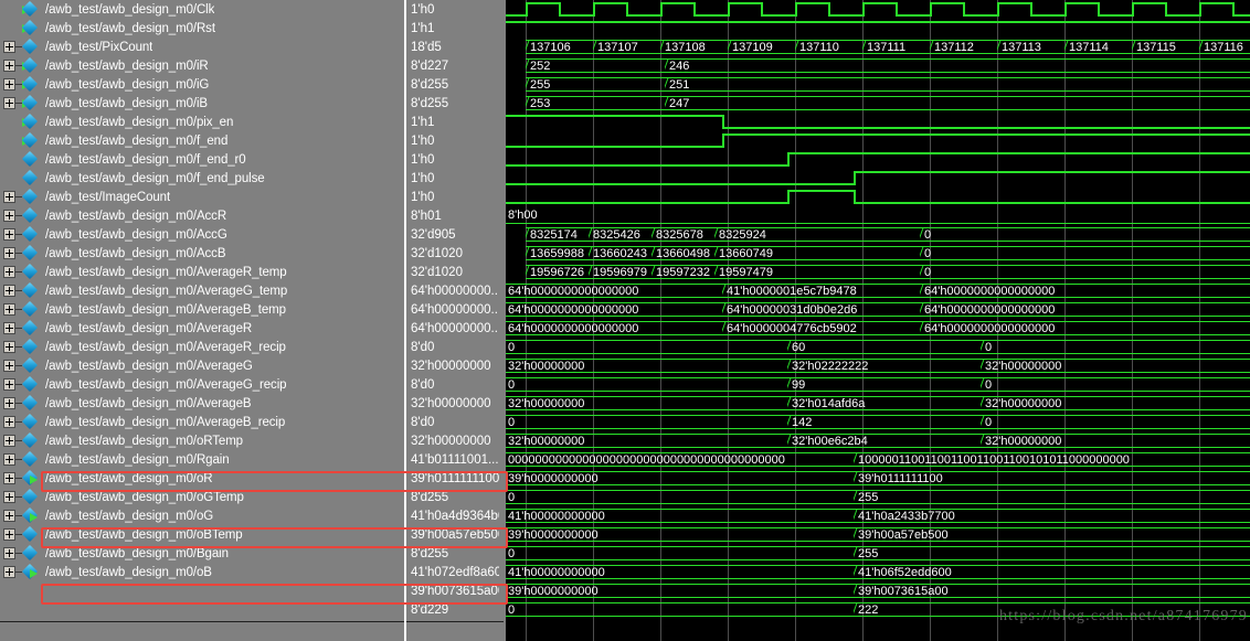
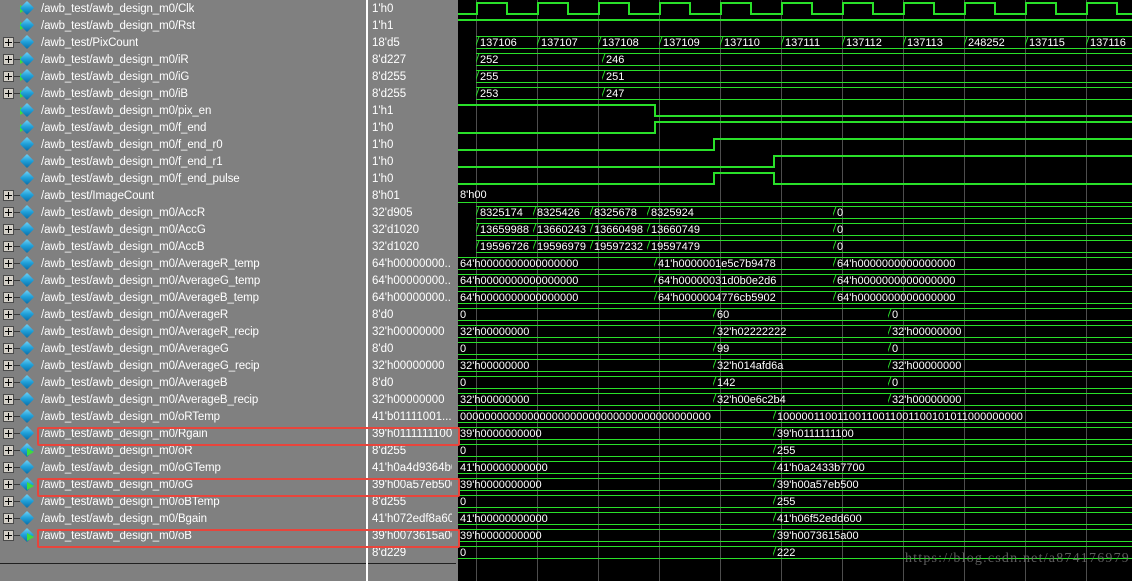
  /awb_test/awb_design_m0/Clk
  /awb_test/awb_design_m0/Rst
  /awb_test/PixCount
  /awb_test/awb_design_m0/iR
  /awb_test/awb_design_m0/iG
  /awb_test/awb_design_m0/iB
  /awb_test/awb_design_m0/pix_en
  /awb_test/awb_design_m0/f_end
  /awb_test/awb_design_m0/f_end_r0
+ /awb_test/awb_design_m0/f_end_r1
  /awb_test/awb_design_m0/f_end_pulse
  /awb_test/ImageCount
  /awb_test/awb_design_m0/AccR
  /awb_test/awb_design_m0/AccG
  /awb_test/awb_design_m0/AccB
  /awb_test/awb_design_m0/AverageR_temp
  /awb_test/awb_design_m0/AverageG_temp
  /awb_test/awb_design_m0/AverageB_temp
  /awb_test/awb_design_m0/AverageR
  /awb_test/awb_design_m0/AverageR_recip
  /awb_test/awb_design_m0/AverageG
  /awb_test/awb_design_m0/AverageG_recip
  /awb_test/awb_design_m0/AverageB
  /awb_test/awb_design_m0/AverageB_recip
  /awb_test/awb_design_m0/oRTemp
  /awb_test/awb_design_m0/Rgain
  /awb_test/awb_design_m0/oR
  /awb_test/awb_design_m0/oGTemp
  /awb_test/awb_design_m0/oG
  /awb_test/awb_design_m0/oBTemp
  /awb_test/awb_design_m0/Bgain
  /awb_test/awb_design_m0/oB
  1'h0
  1'h1
  18'd5
  8'd227
  8'd255
  8'd255
  1'h1
  1'h0
  1'h0
  1'h0
  1'h0
  8'h01
  32'd905
  32'd1020
  32'd1020
  64'h00000000..
  64'h00000000..
  64'h00000000..
  8'd0
  32'h00000000
  8'd0
  32'h00000000
  8'd0
  32'h00000000
  41'b01111001...
  39'h0111111100
  8'd255
  41'h0a4d9364b
  39'h00a57eb50
  8'd255
  41'h072edf8a60
  39'h0073615a0
  8'd229
  137106
  137107
  137108
  137109
  137110
  137111
  137112
  137113
- 137114
+ 248252
  137115
  137116
  252
  246
  255
  251
  253
  247
  8'h00
  8325174
  8325426
  8325678
  8325924
  0
  13659988
  13660243
  13660498
  13660749
  0
  19596726
  19596979
  19597232
  19597479
  0
  64'h0000000000000000
  41'h0000001e5c7b9478
  64'h0000000000000000
  64'h0000000000000000
  64'h00000031d0b0e2d6
  64'h0000000000000000
  64'h0000000000000000
  64'h0000004776cb5902
  64'h0000000000000000
  0
  60
  0
  32'h00000000
  32'h02222222
  32'h00000000
  0
  99
  0
  32'h00000000
  32'h014afd6a
  32'h00000000
  0
  142
  0
  32'h00000000
  32'h00e6c2b4
  32'h00000000
  00000000000000000000000000000000000000000
  10000011001100110011001100101011000000000
  39'h0000000000
  39'h0111111100
  0
  255
  41'h00000000000
  41'h0a2433b7700
  39'h0000000000
  39'h00a57eb500
  0
  255
  41'h00000000000
  41'h06f52edd600
  39'h0000000000
  39'h0073615a00
  0
  222
  https://blog.csdn.net/a874176979
